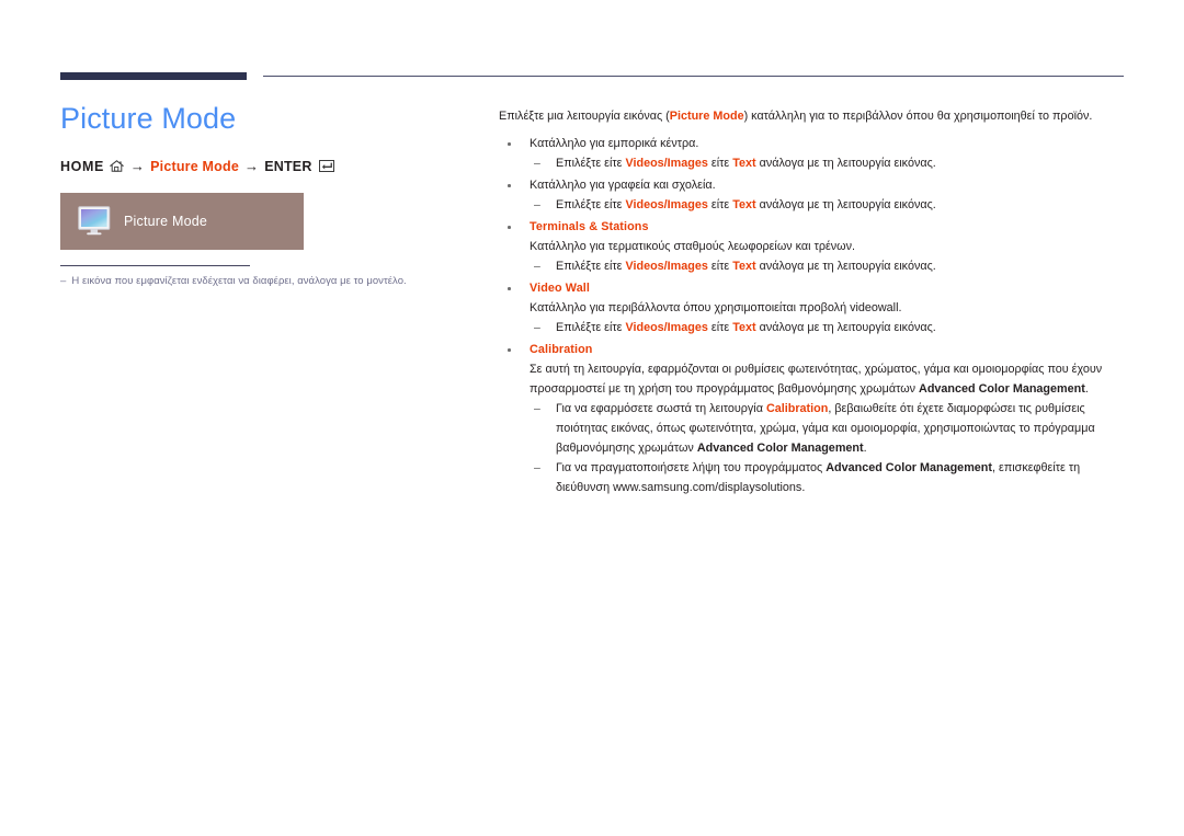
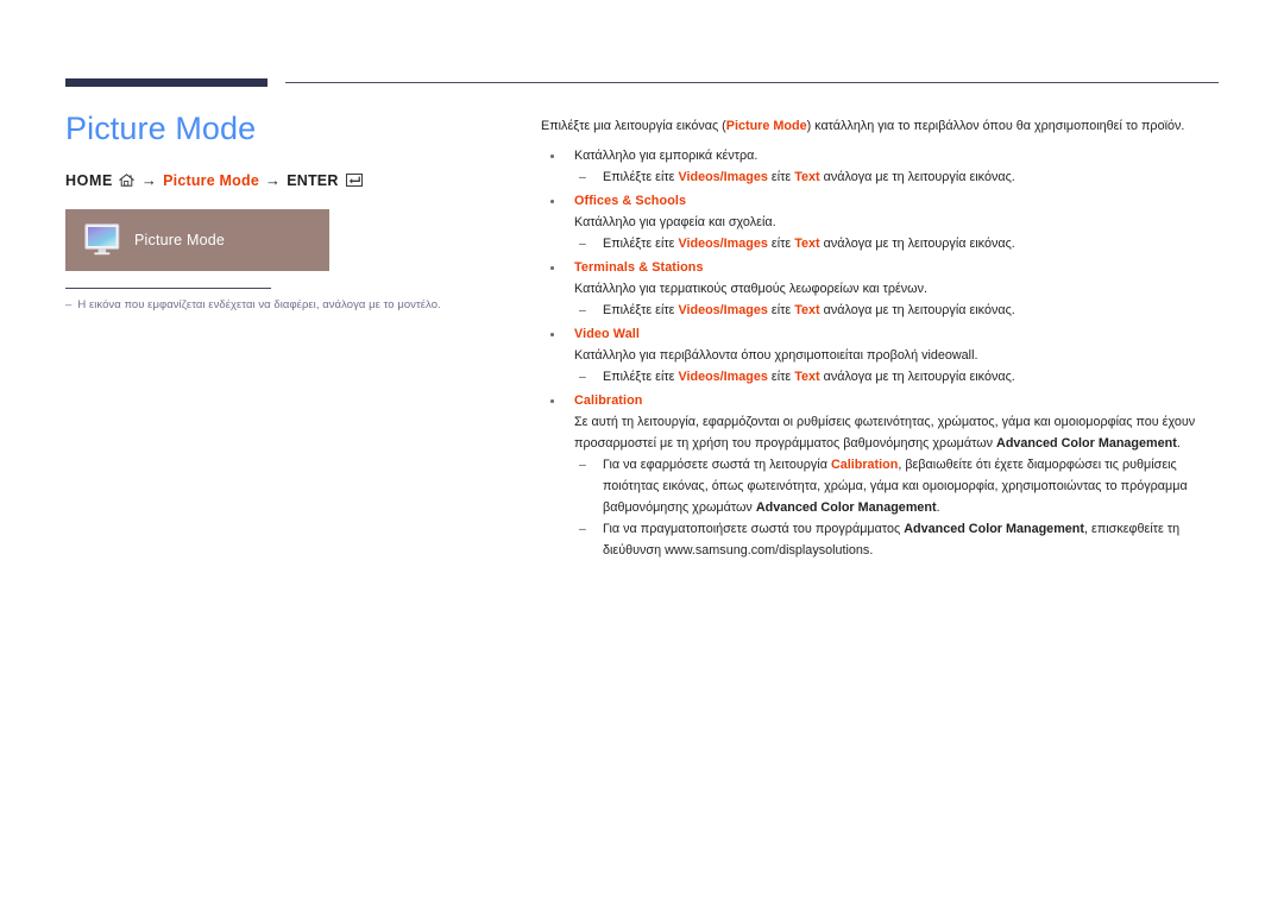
  Picture Mode
  HOME
  →
  Picture Mode
  →
  ENTER
  Picture Mode
  ‒
  Η εικόνα που εμφανίζεται ενδέχεται να διαφέρει, ανάλογα με το μοντέλο.
  Επιλέξτε μια λειτουργία εικόνας (Picture Mode) κατάλληλη για το περιβάλλον όπου θα χρησιμοποιηθεί το προϊόν.
  Κατάλληλο για εμπορικά κέντρα.
  Επιλέξτε είτε Videos/Images είτε Text ανάλογα με τη λειτουργία εικόνας.
+ Offices & Schools
  Κατάλληλο για γραφεία και σχολεία.
  Επιλέξτε είτε Videos/Images είτε Text ανάλογα με τη λειτουργία εικόνας.
  Terminals & Stations
  Κατάλληλο για τερματικούς σταθμούς λεωφορείων και τρένων.
  Επιλέξτε είτε Videos/Images είτε Text ανάλογα με τη λειτουργία εικόνας.
  Video Wall
  Κατάλληλο για περιβάλλοντα όπου χρησιμοποιείται προβολή videowall.
  Επιλέξτε είτε Videos/Images είτε Text ανάλογα με τη λειτουργία εικόνας.
  Calibration
  Σε αυτή τη λειτουργία, εφαρμόζονται οι ρυθμίσεις φωτεινότητας, χρώματος, γάμα και ομοιομορφίας που έχουν προσαρμοστεί με τη χρήση του προγράμματος βαθμονόμησης χρωμάτων Advanced Color Management.
  Για να εφαρμόσετε σωστά τη λειτουργία Calibration, βεβαιωθείτε ότι έχετε διαμορφώσει τις ρυθμίσεις ποιότητας εικόνας, όπως φωτεινότητα, χρώμα, γάμα και ομοιομορφία, χρησιμοποιώντας το πρόγραμμα βαθμονόμησης χρωμάτων Advanced Color Management.
- Για να πραγματοποιήσετε λήψη του προγράμματος Advanced Color Management, επισκεφθείτε τη διεύθυνση www.samsung.com/displaysolutions.
+ Για να πραγματοποιήσετε σωστά του προγράμματος Advanced Color Management, επισκεφθείτε τη διεύθυνση www.samsung.com/displaysolutions.
